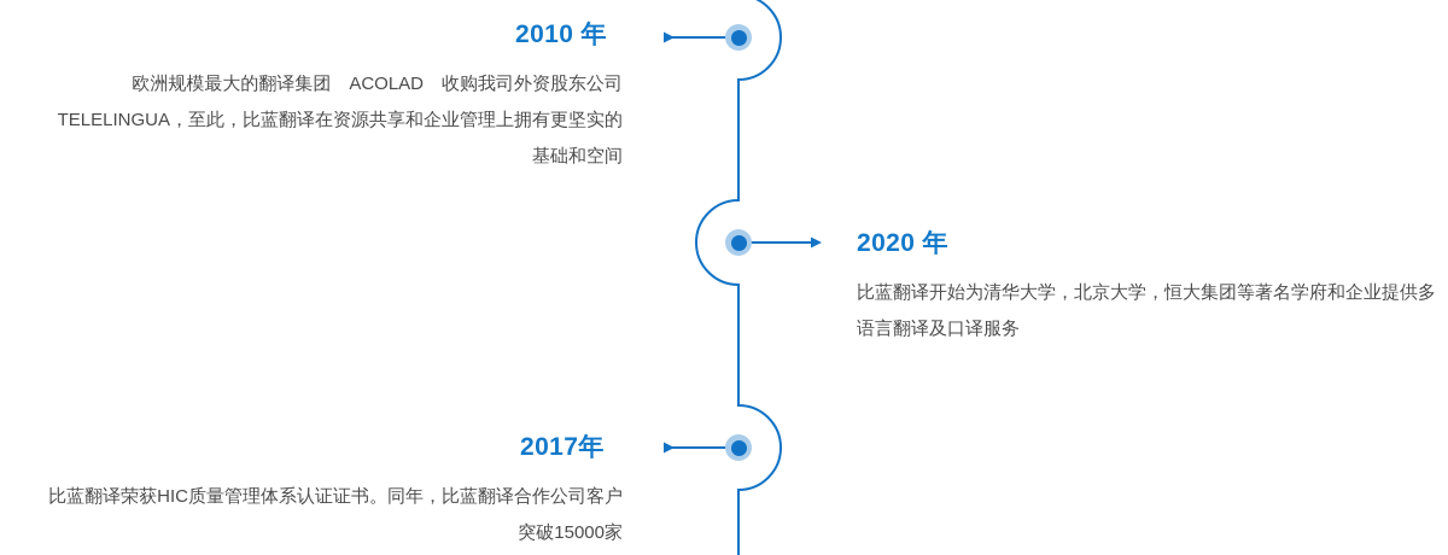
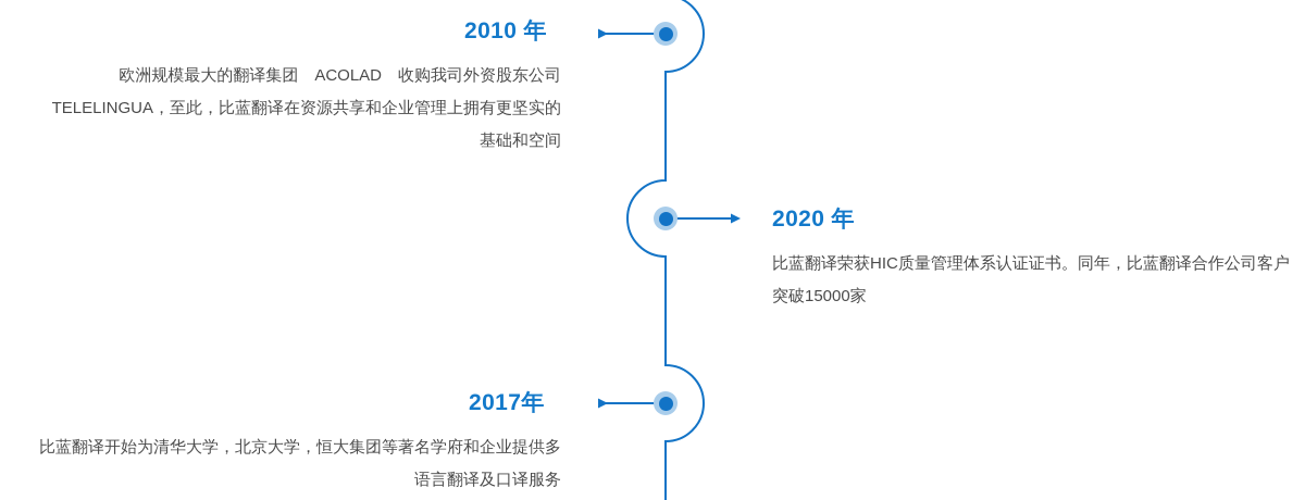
  2010 年
  欧洲规模最大的翻译集团 ACOLAD 收购我司外资股东公司TELELINGUA，至此，比蓝翻译在资源共享和企业管理上拥有更坚实的基础和空间
  2020 年
- 比蓝翻译开始为清华大学，北京大学，恒大集团等著名学府和企业提供多语言翻译及口译服务
+ 比蓝翻译荣获HIC质量管理体系认证证书。同年，比蓝翻译合作公司客户突破15000家
  2017年
- 比蓝翻译荣获HIC质量管理体系认证证书。同年，比蓝翻译合作公司客户突破15000家
+ 比蓝翻译开始为清华大学，北京大学，恒大集团等著名学府和企业提供多语言翻译及口译服务
